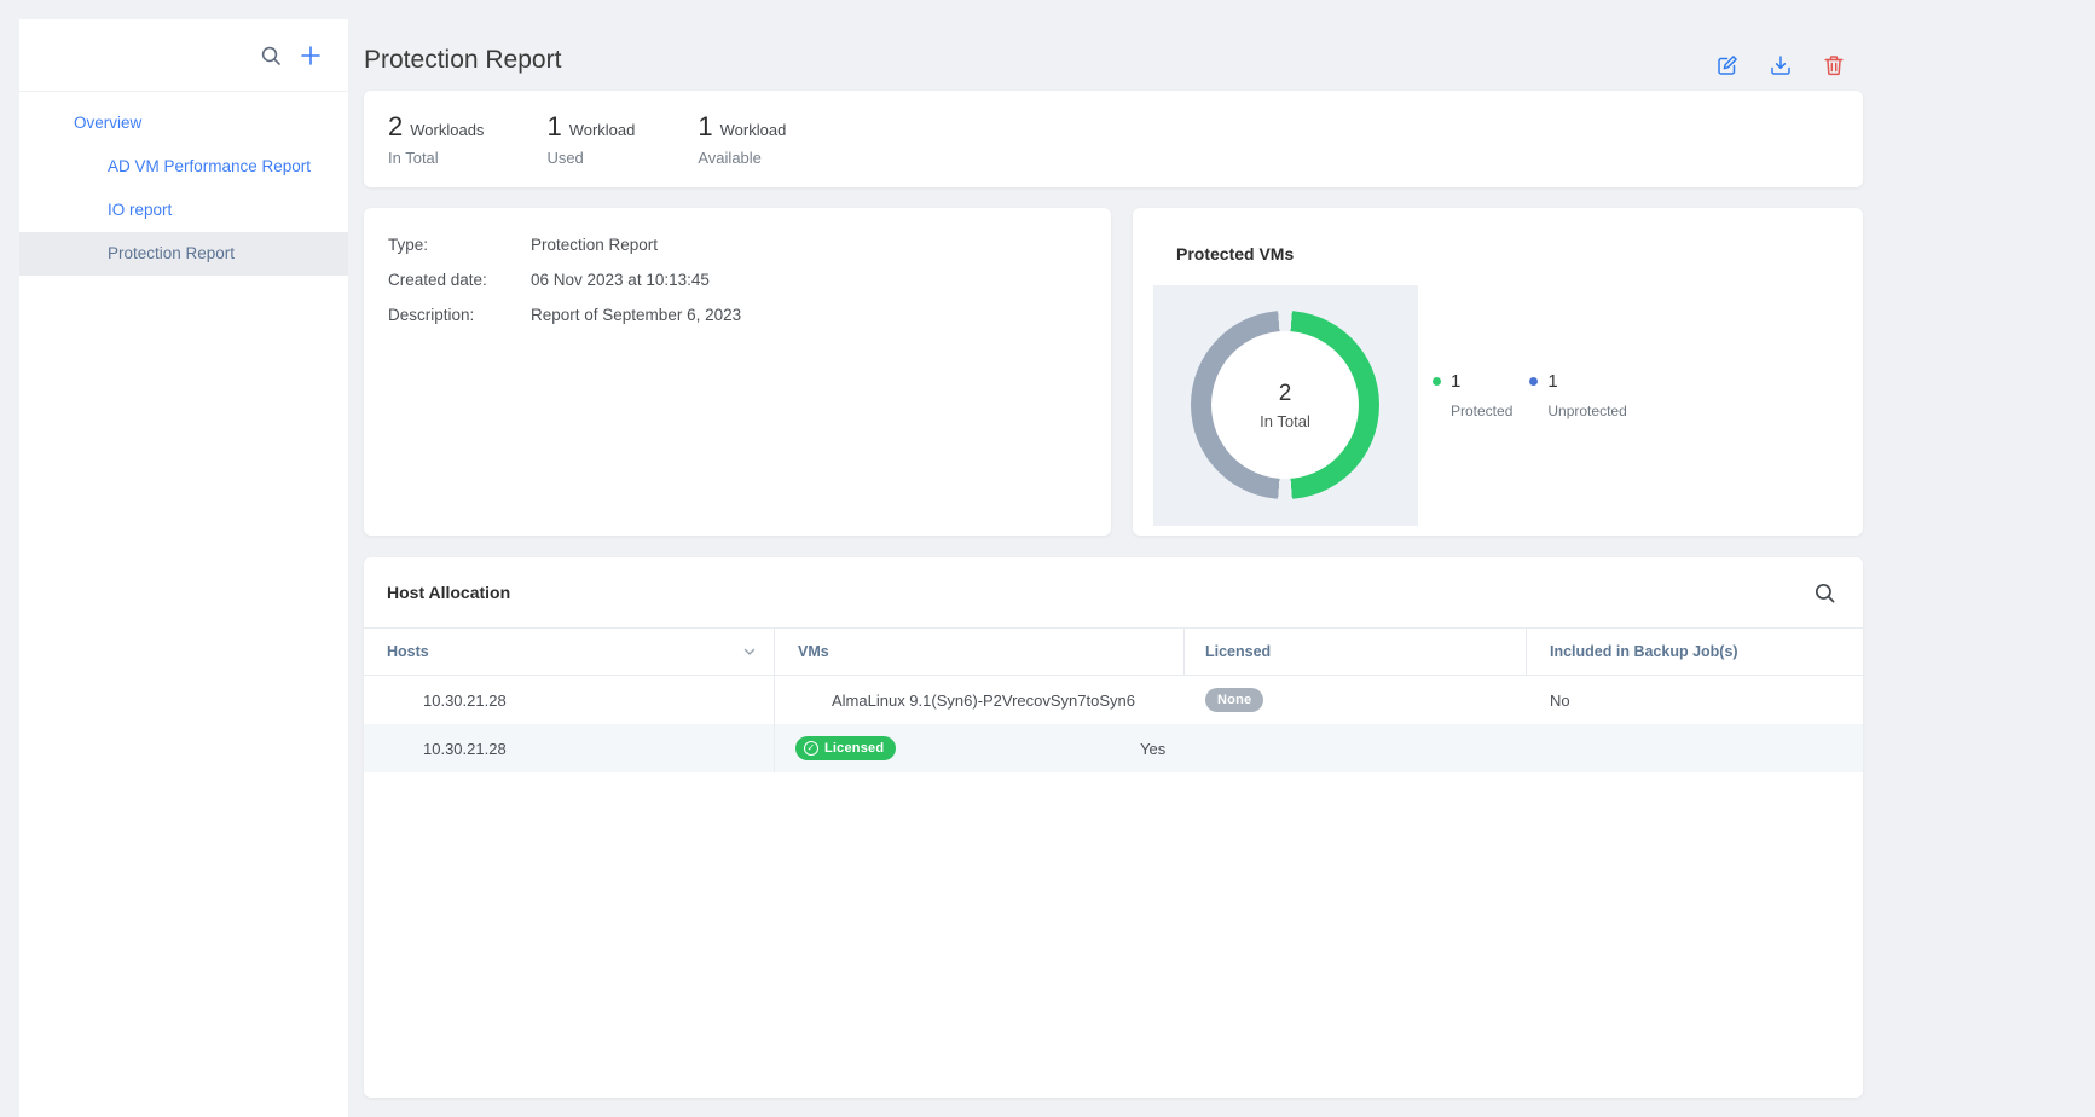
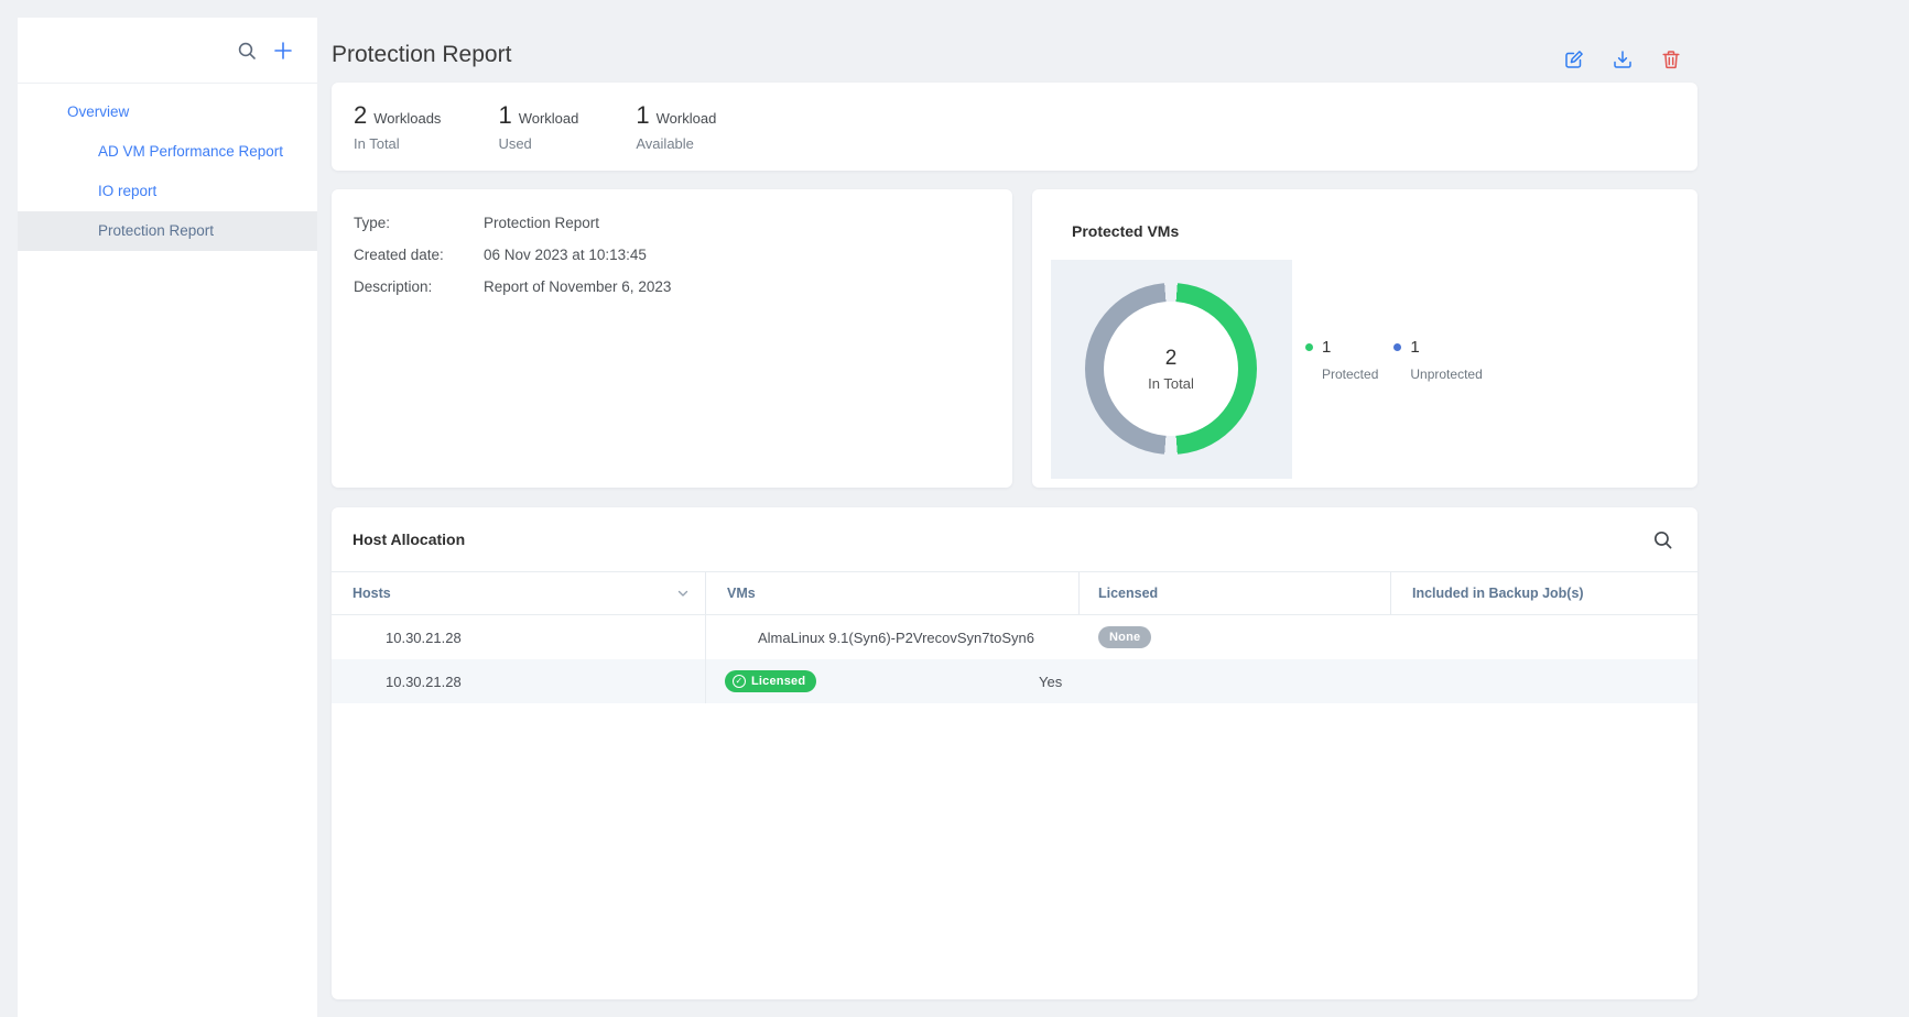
  Overview
  AD VM Performance Report
  IO report
  Protection Report
  Protection Report
  2
  Workloads
  In Total
  1
  Workload
  Used
  1
  Workload
  Available
  Type:
  Protection Report
  Created date:
  06 Nov 2023 at 10:13:45
  Description:
- Report of September 6, 2023
+ Report of November 6, 2023
  Protected VMs
  2
  In Total
  1
  Protected
  1
  Unprotected
  Host Allocation
  Hosts
  VMs
  Licensed
  Included in Backup Job(s)
  10.30.21.28
  AlmaLinux 9.1(Syn6)-P2VrecovSyn7toSyn6
  None
- No
  10.30.21.28
  ✓
  Licensed
  Yes
